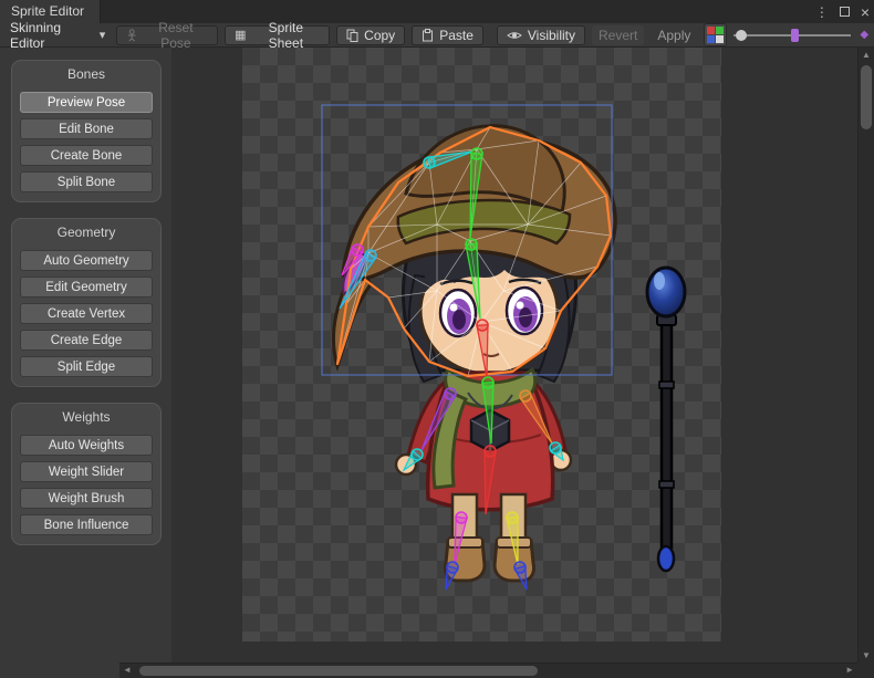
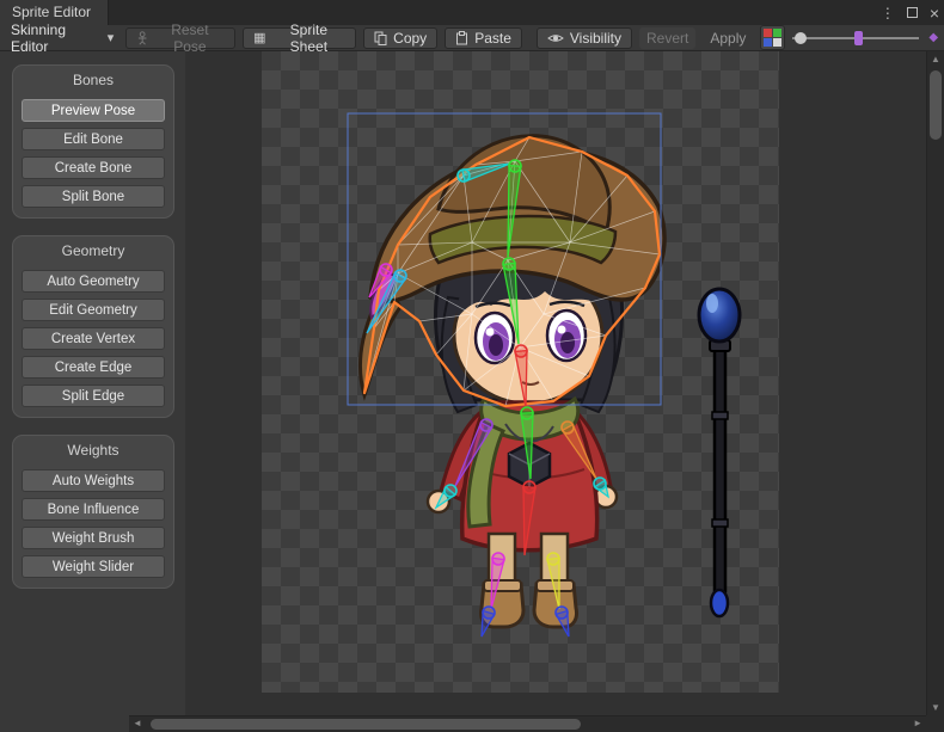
  Sprite Editor
  ⋮
  ×
  Skinning Editor
  ▾
  Reset Pose
  ▦
  Sprite Sheet
  Copy
  Paste
  Visibility
  Revert
  Apply
  ◆
  Bones
  Preview Pose
  Edit Bone
  Create Bone
  Split Bone
  Geometry
  Auto Geometry
  Edit Geometry
  Create Vertex
  Create Edge
  Split Edge
  Weights
  Auto Weights
- Weight Slider
+ Bone Influence
  Weight Brush
- Bone Influence
+ Weight Slider
  ▲
  ▼
  ◄
  ►
